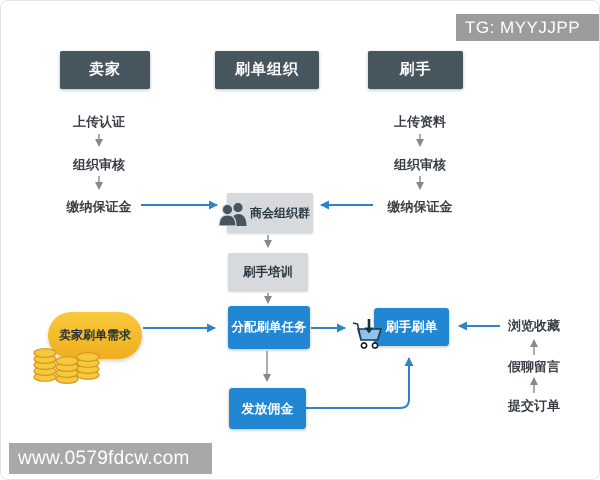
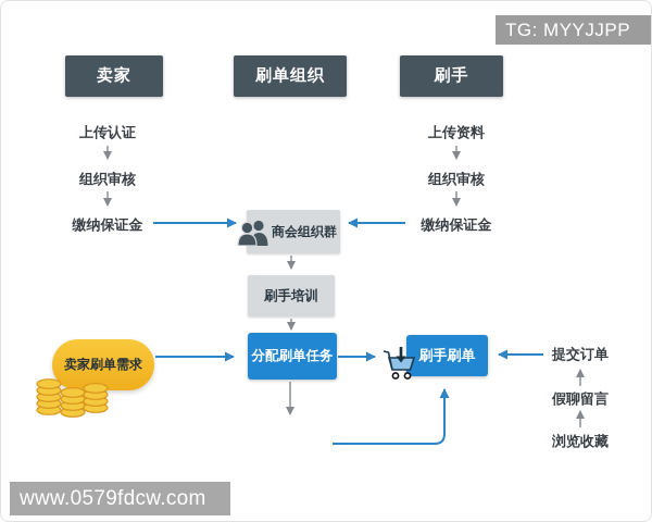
  TG: MYYJJPP
  卖家
  刷单组织
  刷手
  上传认证
  组织审核
  缴纳保证金
  上传资料
  组织审核
  缴纳保证金
  商会组织群
  刷手培训
  分配刷单任务
- 发放佣金
  刷手刷单
  卖家刷单需求
- 浏览收藏
+ 提交订单
  假聊留言
- 提交订单
+ 浏览收藏
  www.0579fdcw.com
